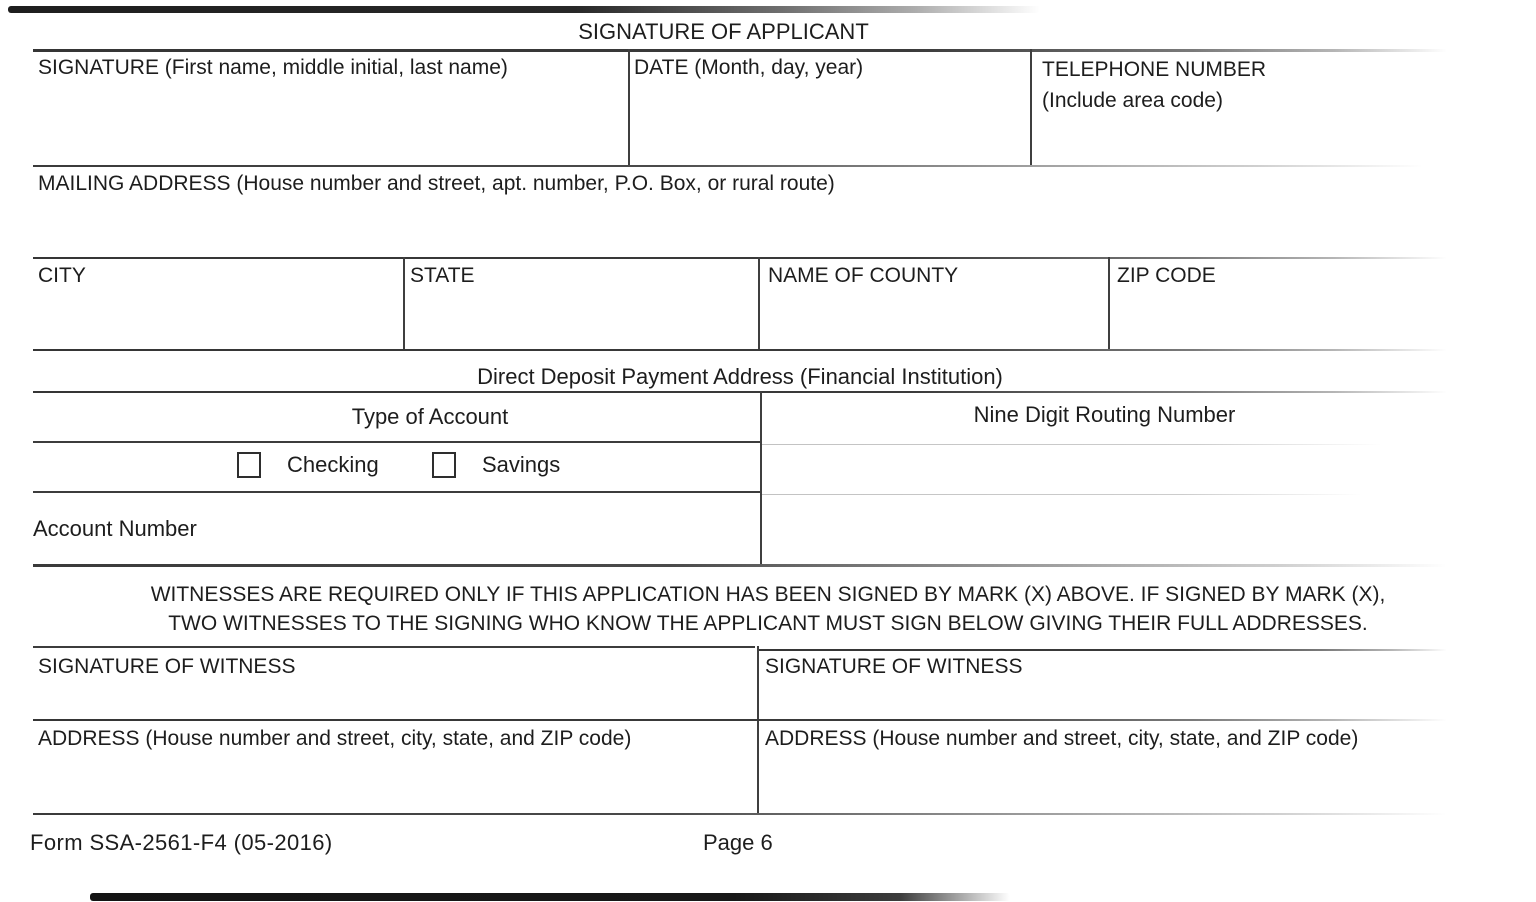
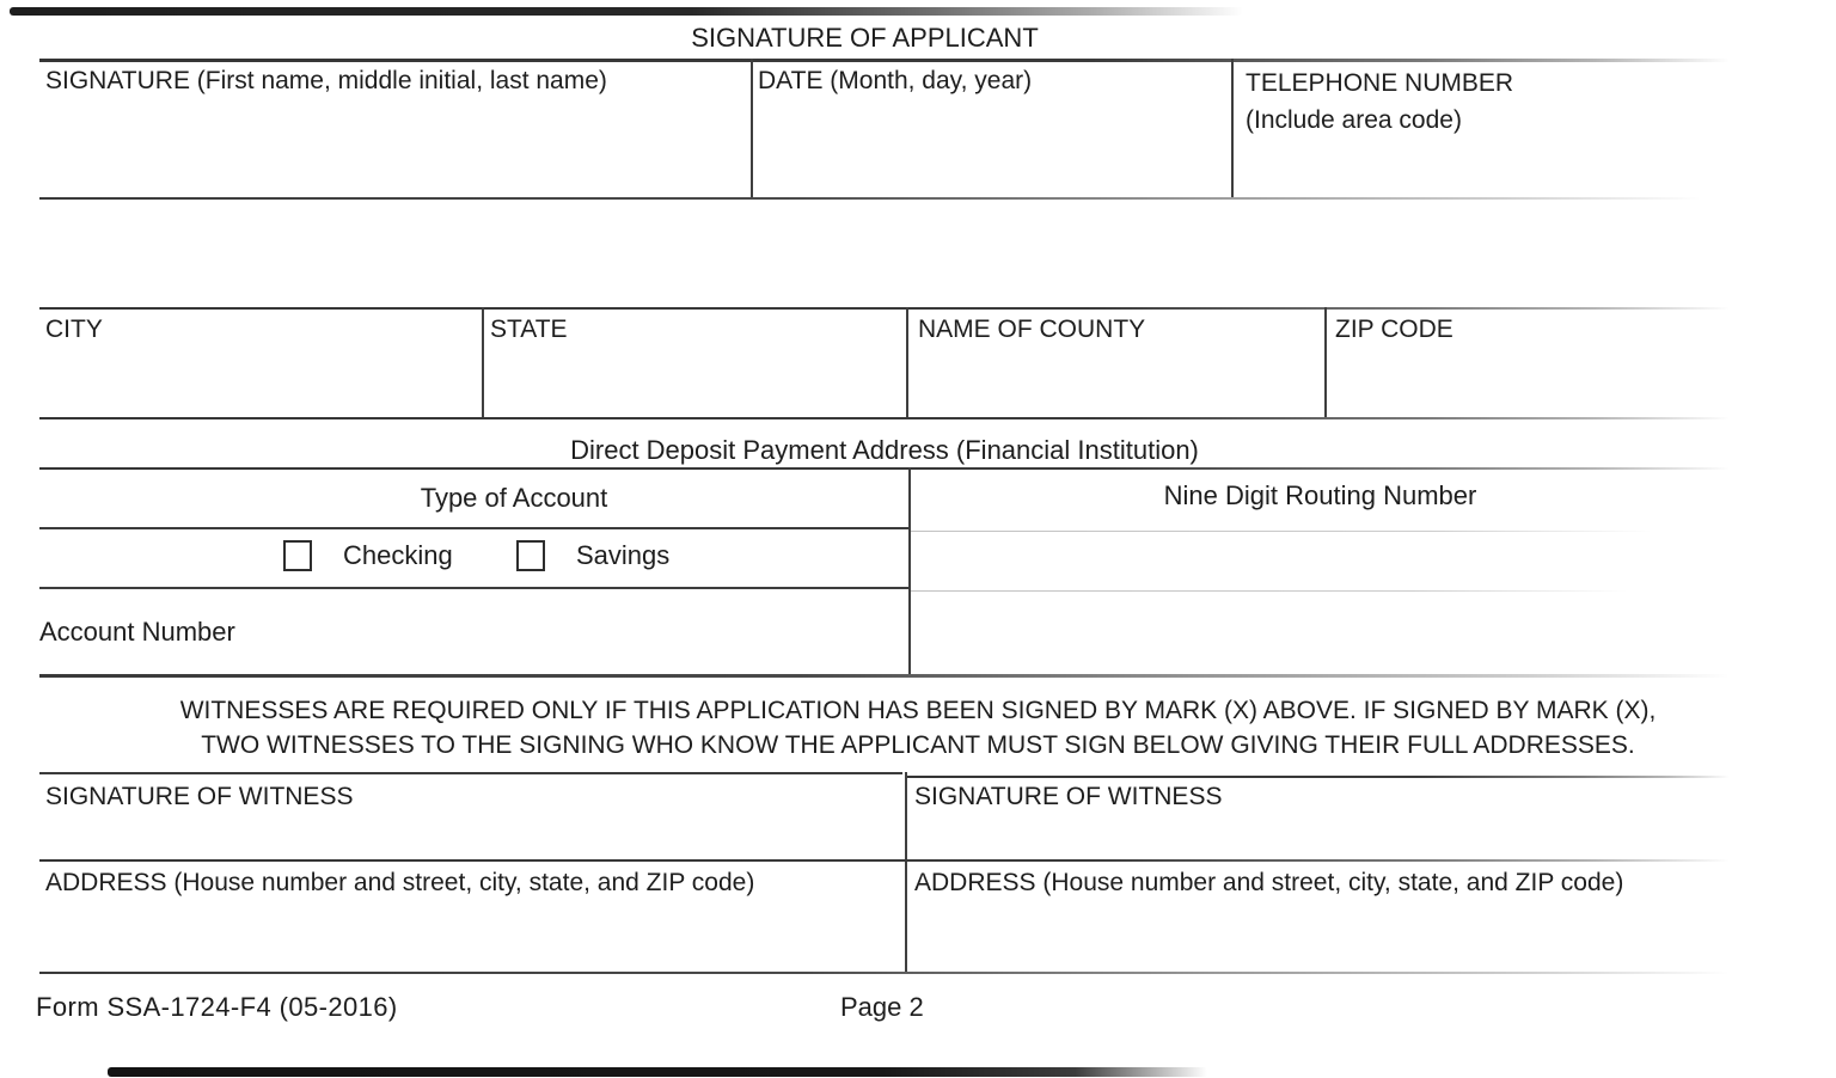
  SIGNATURE OF APPLICANT
  SIGNATURE (First name, middle initial, last name)
  DATE (Month, day, year)
  TELEPHONE NUMBER
  (Include area code)
- MAILING ADDRESS (House number and street, apt. number, P.O. Box, or rural route)
  CITY
  STATE
  NAME OF COUNTY
  ZIP CODE
  Direct Deposit Payment Address (Financial Institution)
  Type of Account
  Nine Digit Routing Number
  Checking
  Savings
  Account Number
  WITNESSES ARE REQUIRED ONLY IF THIS APPLICATION HAS BEEN SIGNED BY MARK (X) ABOVE. IF SIGNED BY MARK (X),
  TWO WITNESSES TO THE SIGNING WHO KNOW THE APPLICANT MUST SIGN BELOW GIVING THEIR FULL ADDRESSES.
  SIGNATURE OF WITNESS
  SIGNATURE OF WITNESS
  ADDRESS (House number and street, city, state, and ZIP code)
  ADDRESS (House number and street, city, state, and ZIP code)
- Form SSA-2561-F4 (05-2016)
+ Form SSA-1724-F4 (05-2016)
- Page 6
+ Page 2
